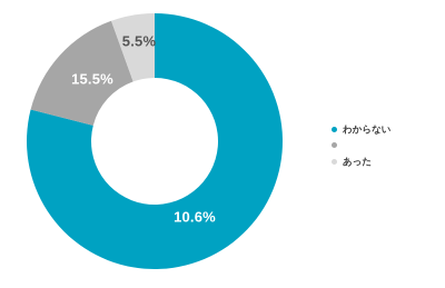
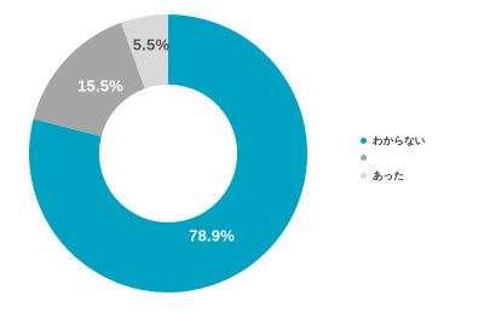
- 10.6%
+ 78.9%
  15.5%
  5.5%
  わからない
  あった
